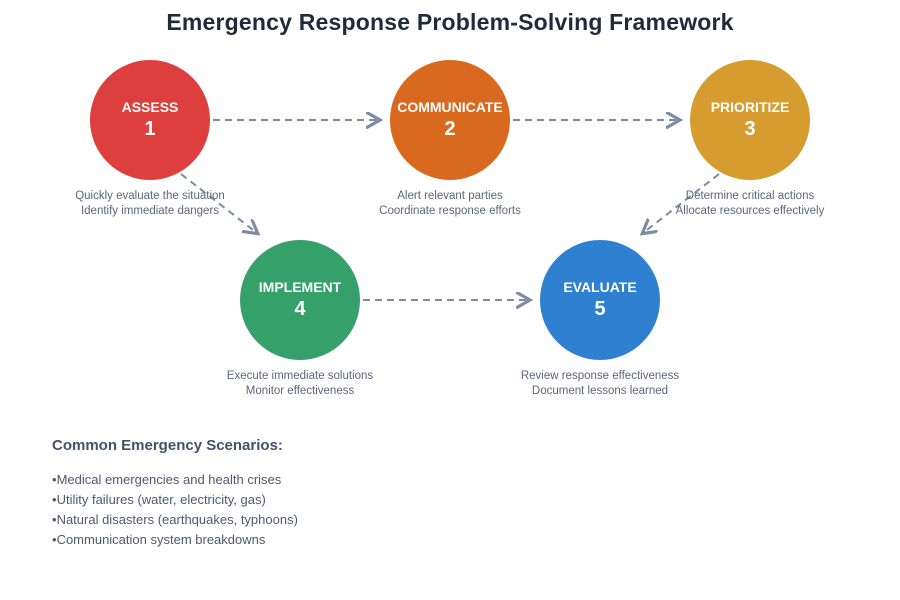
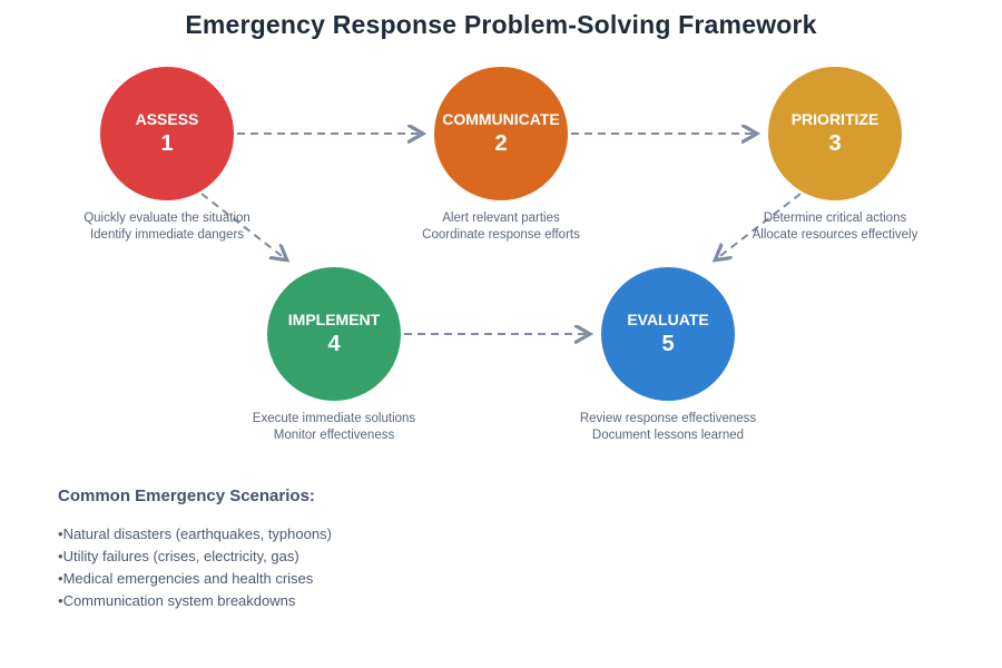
  Emergency Response Problem-Solving Framework
  ASSESS
  1
  COMMUNICATE
  2
  PRIORITIZE
  3
  IMPLEMENT
  4
  EVALUATE
  5
  Quickly evaluate the situation
  Identify immediate dangers
  Alert relevant parties
  Coordinate response efforts
  Determine critical actions
  Allocate resources effectively
  Execute immediate solutions
  Monitor effectiveness
  Review response effectiveness
  Document lessons learned
  Common Emergency Scenarios:
- Medical emergencies and health crises
+ Natural disasters (earthquakes, typhoons)
- Utility failures (water, electricity, gas)
+ Utility failures (crises, electricity, gas)
- Natural disasters (earthquakes, typhoons)
+ Medical emergencies and health crises
  Communication system breakdowns
